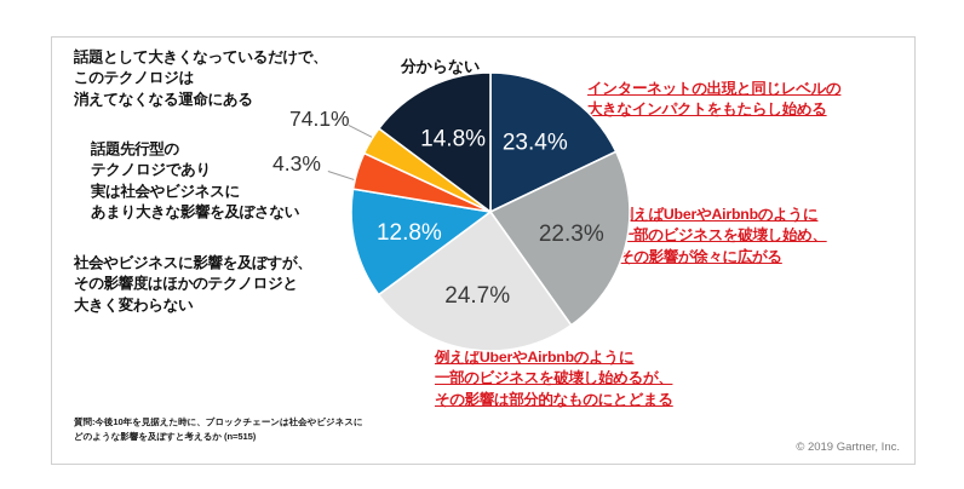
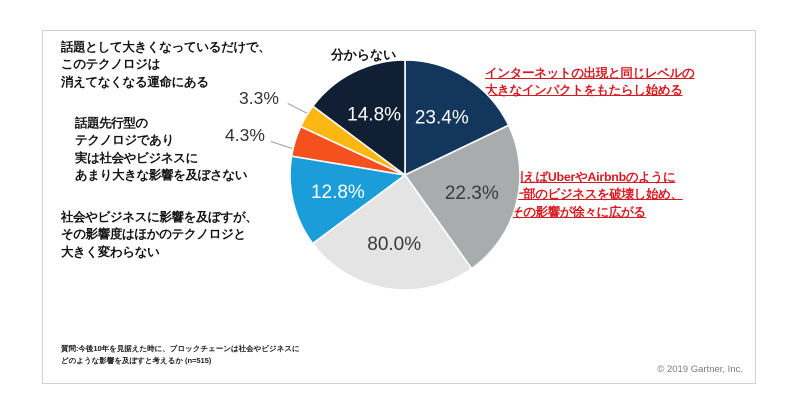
  話題として大きくなっているだけで、
  このテクノロジは
  消えてなくなる運命にある
  話題先行型の
  テクノロジであり
  実は社会やビジネスに
  あまり大きな影響を及ぼさない
  社会やビジネスに影響を及ぼすが、
  その影響度はほかのテクノロジと
  大きく変わらない
  分からない
- 74.1%
+ 3.3%
  4.3%
  インターネットの出現と同じレベルの
  大きなインパクトをもたらし始める
  えばUberやAirbnbのように
  部のビジネスを破壊し始め、
  その影響が徐々に広がる
- 例えばUberやAirbnbのように
- 一部のビジネスを破壊し始めるが、
- その影響は部分的なものにとどまる
  23.4%
  22.3%
- 24.7%
+ 80.0%
  12.8%
  14.8%
  質問:今後10年を見据えた時に、ブロックチェーンは社会やビジネスに
  どのような影響を及ぼすと考えるか (n=515)
  © 2019 Gartner, Inc.
